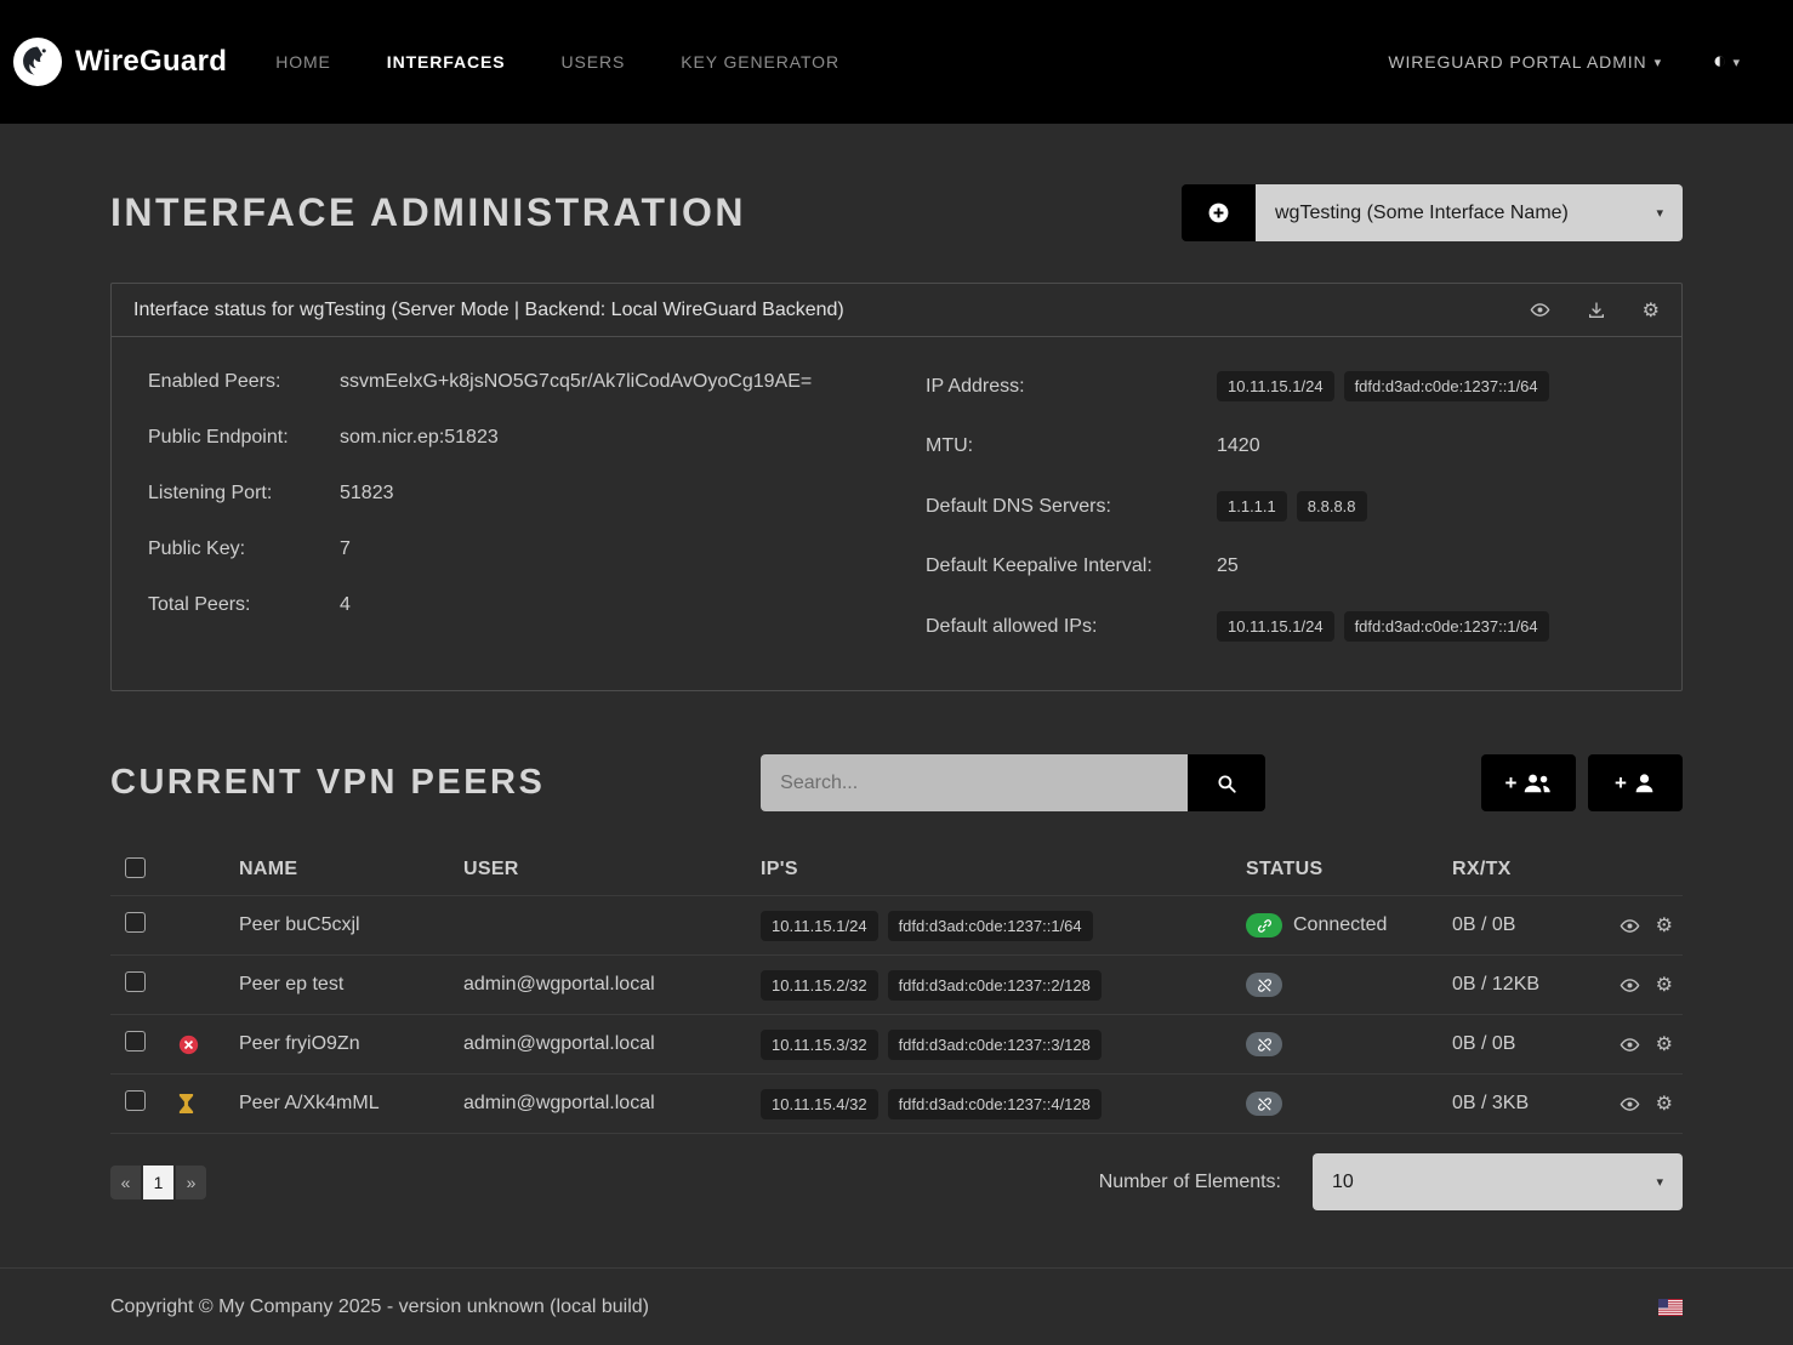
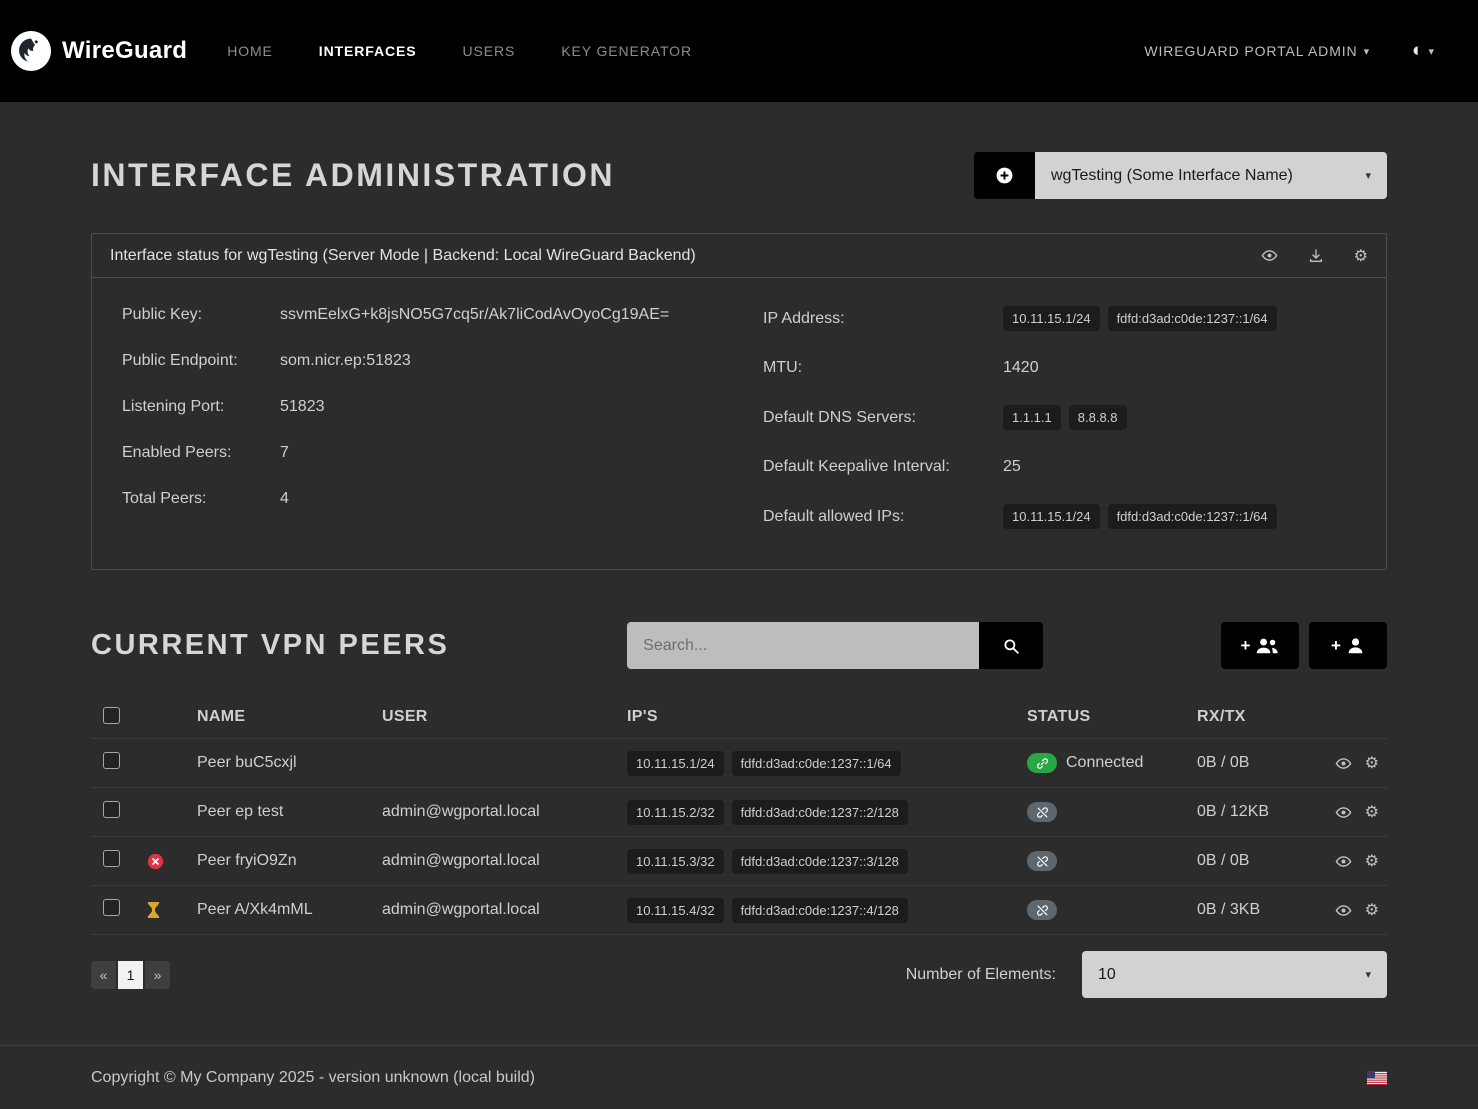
  WireGuard
  HOME
  INTERFACES
  USERS
  KEY GENERATOR
  WIREGUARD PORTAL ADMIN
  ▾
  ◐
  ▾
  INTERFACE ADMINISTRATION
  wgTesting (Some Interface Name)
  ▾
  Interface status for wgTesting (Server Mode | Backend: Local WireGuard Backend)
  ⚙
- Enabled Peers:
+ Public Key:
  ssvmEelxG+k8jsNO5G7cq5r/Ak7liCodAvOyoCg19AE=
  Public Endpoint:
  som.nicr.ep:51823
  Listening Port:
  51823
- Public Key:
+ Enabled Peers:
  7
  Total Peers:
  4
  IP Address:
  10.11.15.1/24
  fdfd:d3ad:c0de:1237::1/64
  MTU:
  1420
  Default DNS Servers:
  1.1.1.1
  8.8.8.8
  Default Keepalive Interval:
  25
  Default allowed IPs:
  10.11.15.1/24
  fdfd:d3ad:c0de:1237::1/64
  CURRENT VPN PEERS
  Search...
  +
  +
  NAME
  USER
  IP'S
  STATUS
  RX/TX
  Peer buC5cxjl
  10.11.15.1/24
  fdfd:d3ad:c0de:1237::1/64
  Connected
  0B / 0B
  ⚙
  Peer ep test
  admin@wgportal.local
  10.11.15.2/32
  fdfd:d3ad:c0de:1237::2/128
  0B / 12KB
  ⚙
  Peer fryiO9Zn
  admin@wgportal.local
  10.11.15.3/32
  fdfd:d3ad:c0de:1237::3/128
  0B / 0B
  ⚙
  Peer A/Xk4mML
  admin@wgportal.local
  10.11.15.4/32
  fdfd:d3ad:c0de:1237::4/128
  0B / 3KB
  ⚙
  «
  1
  »
  Number of Elements:
  10
  ▾
  Copyright © My Company 2025 - version unknown (local build)
